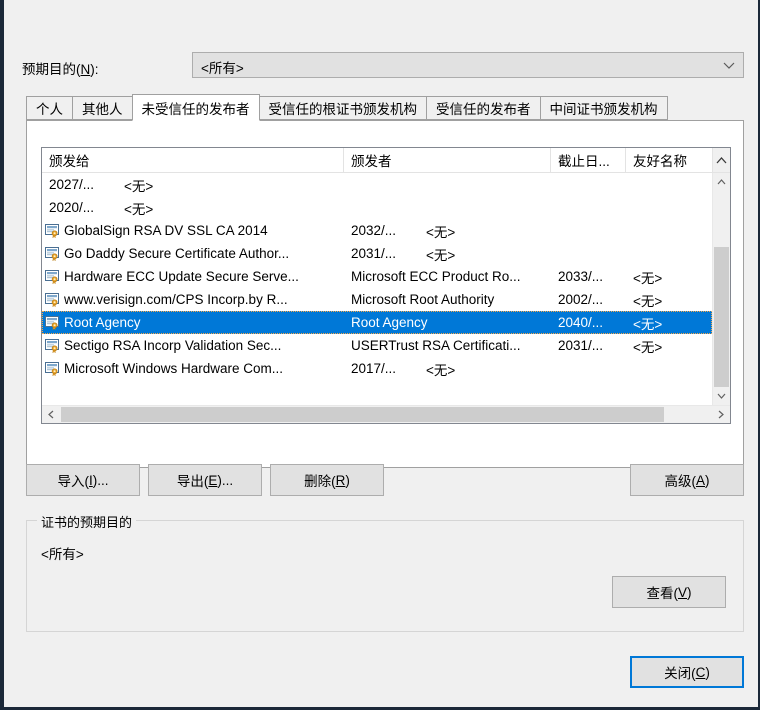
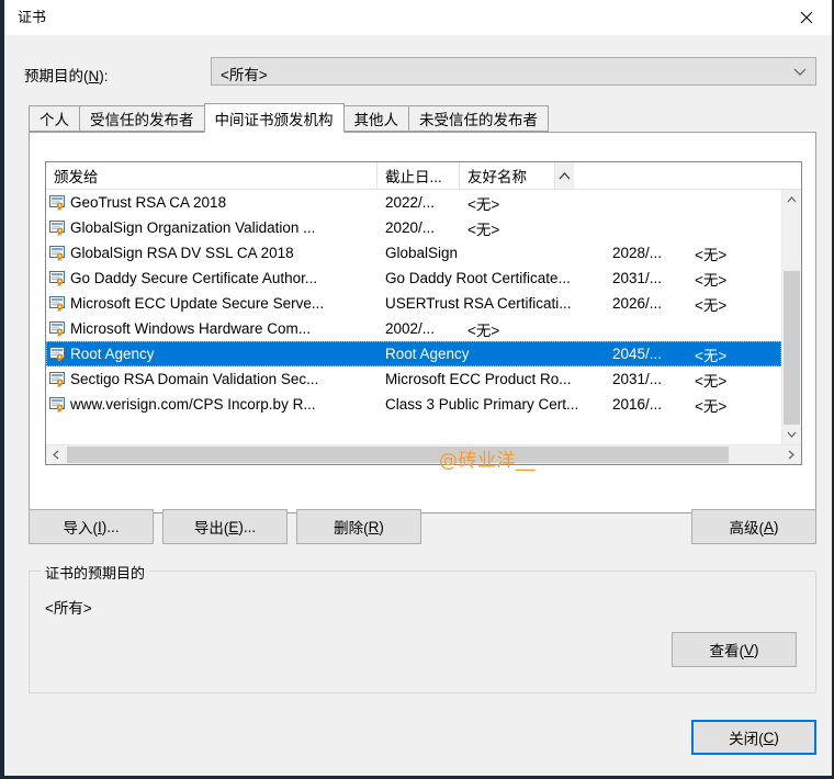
+ 证书
  预期目的(N):
  <所有>
  个人
- 其他人
+ 受信任的发布者
- 未受信任的发布者
+ 中间证书颁发机构
- 受信任的根证书颁发机构
- 受信任的发布者
+ 其他人
- 中间证书颁发机构
+ 未受信任的发布者
  颁发给
- 颁发者
  截止日...
  友好名称
+ GeoTrust RSA CA 2018
- 2027/...
+ 2022/...
  <无>
+ GlobalSign Organization Validation ...
  2020/...
  <无>
- GlobalSign RSA DV SSL CA 2014
+ GlobalSign RSA DV SSL CA 2018
+ GlobalSign
- 2032/...
+ 2028/...
  <无>
  Go Daddy Secure Certificate Author...
+ Go Daddy Root Certificate...
  2031/...
  <无>
- Hardware ECC Update Secure Serve...
+ Microsoft ECC Update Secure Serve...
- Microsoft ECC Product Ro...
+ USERTrust RSA Certificati...
- 2033/...
+ 2026/...
  <无>
- www.verisign.com/CPS Incorp.by R...
+ Microsoft Windows Hardware Com...
- Microsoft Root Authority
  2002/...
  <无>
  Root Agency
  Root Agency
- 2040/...
+ 2045/...
  <无>
- Sectigo RSA Incorp Validation Sec...
+ Sectigo RSA Domain Validation Sec...
- USERTrust RSA Certificati...
+ Microsoft ECC Product Ro...
  2031/...
  <无>
- Microsoft Windows Hardware Com...
+ www.verisign.com/CPS Incorp.by R...
+ Class 3 Public Primary Cert...
- 2017/...
+ 2016/...
  <无>
+ @砖业洋__
  导入(
  I
  )...
  导出(
  E
  )...
  删除(
  R
  )
  高级(
  A
  )
  证书的预期目的
  <所有>
  查看(
  V
  )
  关闭(
  C
  )
